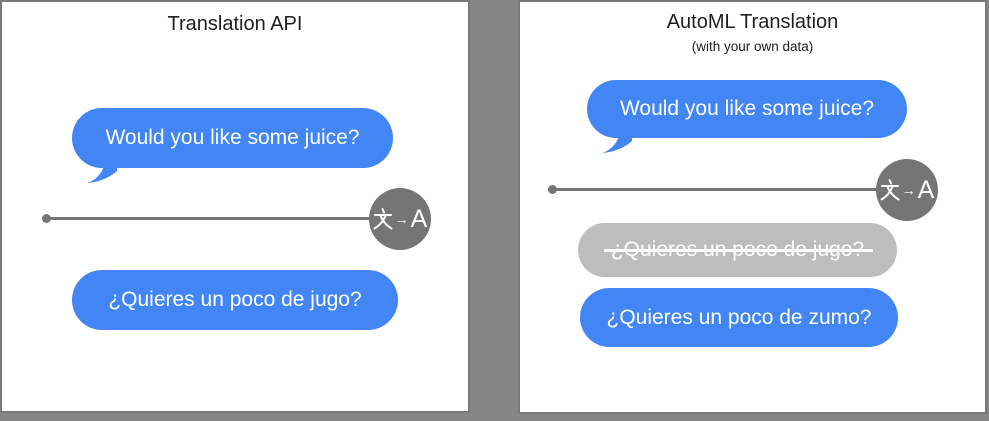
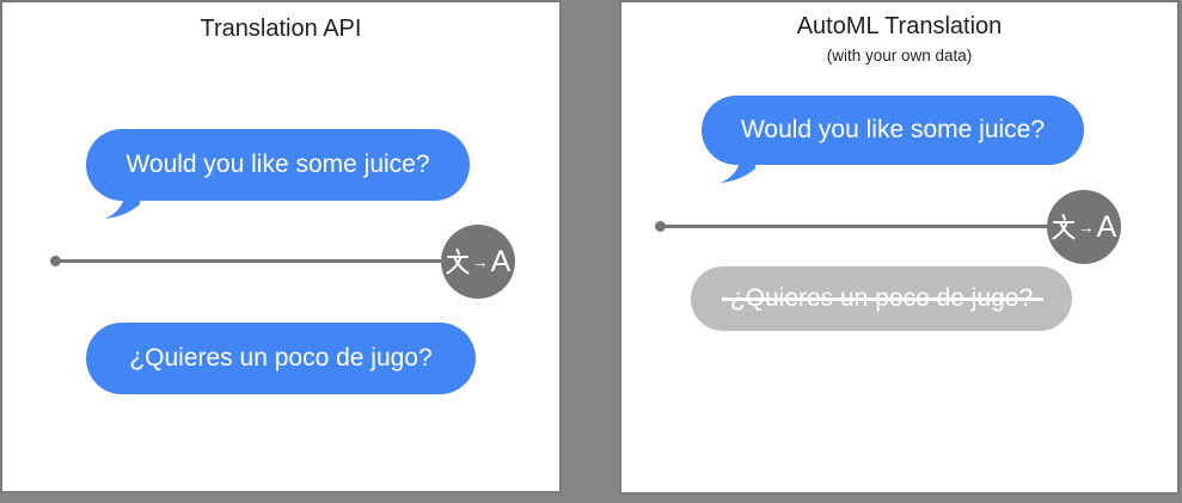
  Translation API
  Would you like some juice?
  →
  A
  ¿Quieres un poco de jugo?
  AutoML Translation
  (with your own data)
  Would you like some juice?
  →
  A
- ¿Quieres un poco de zumo?
